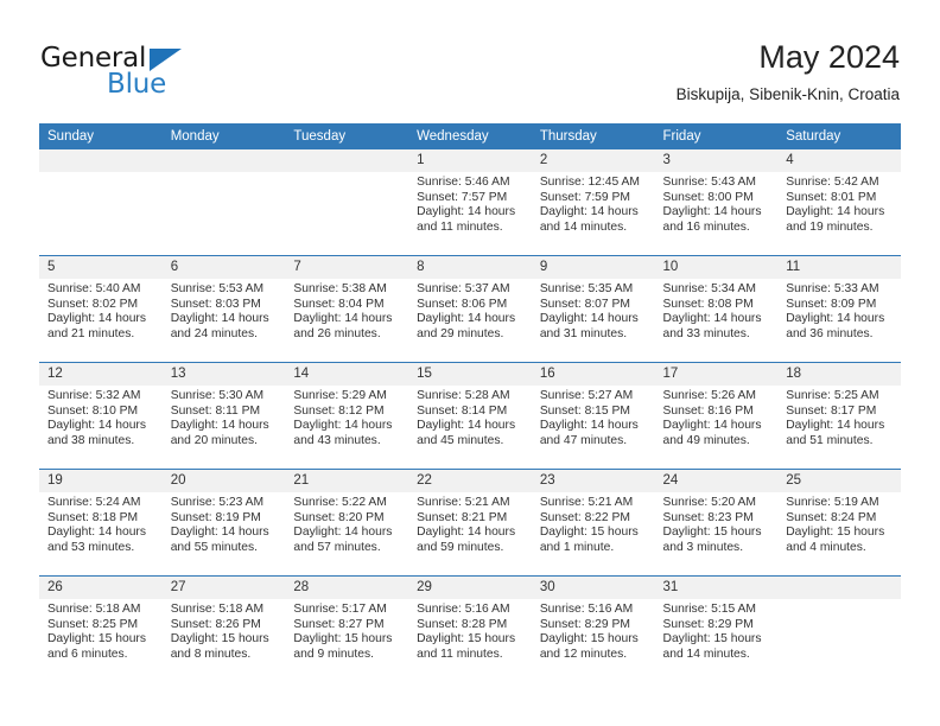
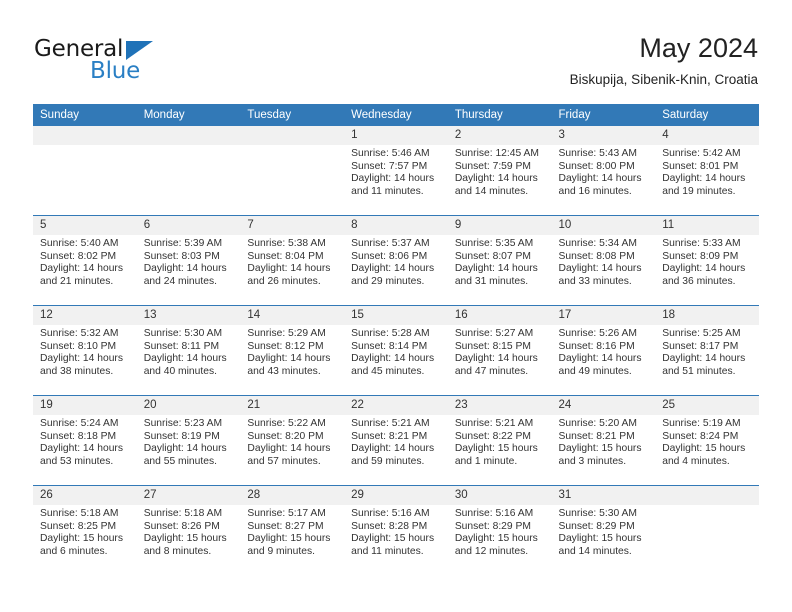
  General
  Blue
  May 2024
  Biskupija, Sibenik-Knin, Croatia
  Sunday	Monday	Tuesday	Wednesday	Thursday	Friday	Saturday
  			1Sunrise: 5:46 AMSunset: 7:57 PMDaylight: 14 hours and 11 minutes.	2Sunrise: 12:45 AMSunset: 7:59 PMDaylight: 14 hours and 14 minutes.	3Sunrise: 5:43 AMSunset: 8:00 PMDaylight: 14 hours and 16 minutes.	4Sunrise: 5:42 AMSunset: 8:01 PMDaylight: 14 hours and 19 minutes.
- 5Sunrise: 5:40 AMSunset: 8:02 PMDaylight: 14 hours and 21 minutes.	6Sunrise: 5:53 AMSunset: 8:03 PMDaylight: 14 hours and 24 minutes.	7Sunrise: 5:38 AMSunset: 8:04 PMDaylight: 14 hours and 26 minutes.	8Sunrise: 5:37 AMSunset: 8:06 PMDaylight: 14 hours and 29 minutes.	9Sunrise: 5:35 AMSunset: 8:07 PMDaylight: 14 hours and 31 minutes.	10Sunrise: 5:34 AMSunset: 8:08 PMDaylight: 14 hours and 33 minutes.	11Sunrise: 5:33 AMSunset: 8:09 PMDaylight: 14 hours and 36 minutes.
+ 5Sunrise: 5:40 AMSunset: 8:02 PMDaylight: 14 hours and 21 minutes.	6Sunrise: 5:39 AMSunset: 8:03 PMDaylight: 14 hours and 24 minutes.	7Sunrise: 5:38 AMSunset: 8:04 PMDaylight: 14 hours and 26 minutes.	8Sunrise: 5:37 AMSunset: 8:06 PMDaylight: 14 hours and 29 minutes.	9Sunrise: 5:35 AMSunset: 8:07 PMDaylight: 14 hours and 31 minutes.	10Sunrise: 5:34 AMSunset: 8:08 PMDaylight: 14 hours and 33 minutes.	11Sunrise: 5:33 AMSunset: 8:09 PMDaylight: 14 hours and 36 minutes.
- 12Sunrise: 5:32 AMSunset: 8:10 PMDaylight: 14 hours and 38 minutes.	13Sunrise: 5:30 AMSunset: 8:11 PMDaylight: 14 hours and 20 minutes.	14Sunrise: 5:29 AMSunset: 8:12 PMDaylight: 14 hours and 43 minutes.	15Sunrise: 5:28 AMSunset: 8:14 PMDaylight: 14 hours and 45 minutes.	16Sunrise: 5:27 AMSunset: 8:15 PMDaylight: 14 hours and 47 minutes.	17Sunrise: 5:26 AMSunset: 8:16 PMDaylight: 14 hours and 49 minutes.	18Sunrise: 5:25 AMSunset: 8:17 PMDaylight: 14 hours and 51 minutes.
+ 12Sunrise: 5:32 AMSunset: 8:10 PMDaylight: 14 hours and 38 minutes.	13Sunrise: 5:30 AMSunset: 8:11 PMDaylight: 14 hours and 40 minutes.	14Sunrise: 5:29 AMSunset: 8:12 PMDaylight: 14 hours and 43 minutes.	15Sunrise: 5:28 AMSunset: 8:14 PMDaylight: 14 hours and 45 minutes.	16Sunrise: 5:27 AMSunset: 8:15 PMDaylight: 14 hours and 47 minutes.	17Sunrise: 5:26 AMSunset: 8:16 PMDaylight: 14 hours and 49 minutes.	18Sunrise: 5:25 AMSunset: 8:17 PMDaylight: 14 hours and 51 minutes.
- 19Sunrise: 5:24 AMSunset: 8:18 PMDaylight: 14 hours and 53 minutes.	20Sunrise: 5:23 AMSunset: 8:19 PMDaylight: 14 hours and 55 minutes.	21Sunrise: 5:22 AMSunset: 8:20 PMDaylight: 14 hours and 57 minutes.	22Sunrise: 5:21 AMSunset: 8:21 PMDaylight: 14 hours and 59 minutes.	23Sunrise: 5:21 AMSunset: 8:22 PMDaylight: 15 hours and 1 minute.	24Sunrise: 5:20 AMSunset: 8:23 PMDaylight: 15 hours and 3 minutes.	25Sunrise: 5:19 AMSunset: 8:24 PMDaylight: 15 hours and 4 minutes.
+ 19Sunrise: 5:24 AMSunset: 8:18 PMDaylight: 14 hours and 53 minutes.	20Sunrise: 5:23 AMSunset: 8:19 PMDaylight: 14 hours and 55 minutes.	21Sunrise: 5:22 AMSunset: 8:20 PMDaylight: 14 hours and 57 minutes.	22Sunrise: 5:21 AMSunset: 8:21 PMDaylight: 14 hours and 59 minutes.	23Sunrise: 5:21 AMSunset: 8:22 PMDaylight: 15 hours and 1 minute.	24Sunrise: 5:20 AMSunset: 8:21 PMDaylight: 15 hours and 3 minutes.	25Sunrise: 5:19 AMSunset: 8:24 PMDaylight: 15 hours and 4 minutes.
- 26Sunrise: 5:18 AMSunset: 8:25 PMDaylight: 15 hours and 6 minutes.	27Sunrise: 5:18 AMSunset: 8:26 PMDaylight: 15 hours and 8 minutes.	28Sunrise: 5:17 AMSunset: 8:27 PMDaylight: 15 hours and 9 minutes.	29Sunrise: 5:16 AMSunset: 8:28 PMDaylight: 15 hours and 11 minutes.	30Sunrise: 5:16 AMSunset: 8:29 PMDaylight: 15 hours and 12 minutes.	31Sunrise: 5:15 AMSunset: 8:29 PMDaylight: 15 hours and 14 minutes.
+ 26Sunrise: 5:18 AMSunset: 8:25 PMDaylight: 15 hours and 6 minutes.	27Sunrise: 5:18 AMSunset: 8:26 PMDaylight: 15 hours and 8 minutes.	28Sunrise: 5:17 AMSunset: 8:27 PMDaylight: 15 hours and 9 minutes.	29Sunrise: 5:16 AMSunset: 8:28 PMDaylight: 15 hours and 11 minutes.	30Sunrise: 5:16 AMSunset: 8:29 PMDaylight: 15 hours and 12 minutes.	31Sunrise: 5:30 AMSunset: 8:29 PMDaylight: 15 hours and 14 minutes.
